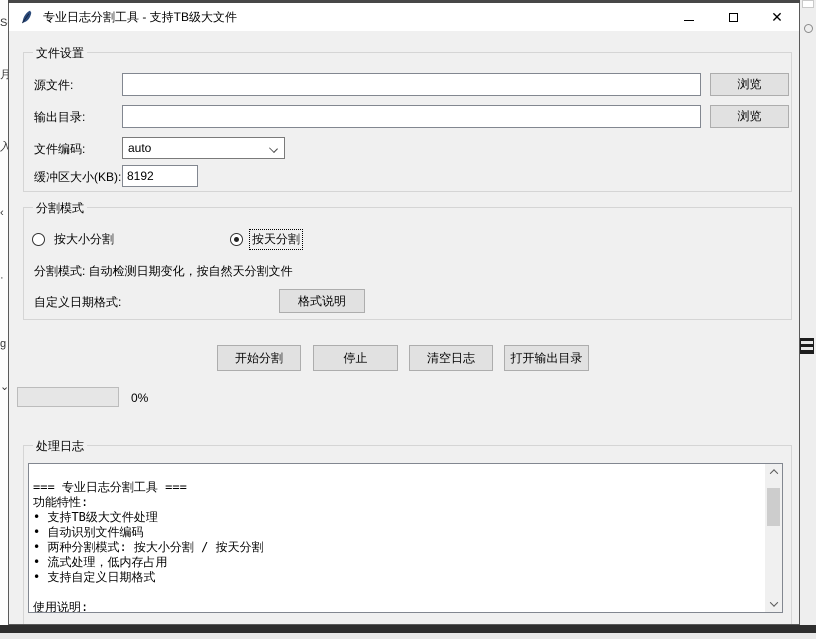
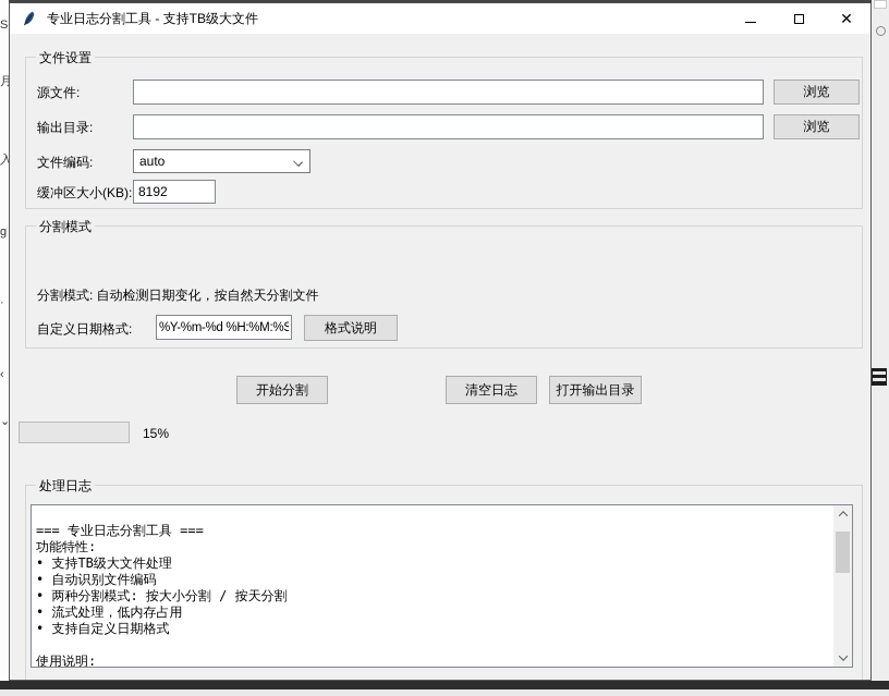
  月
  入
- ‹
+ g
  ·
- g
+ ‹
  ⌄
  专业日志分割工具 - 支持TB级大文件
  ✕
  文件设置
  源文件:
  浏览
  输出目录:
  浏览
  文件编码:
  auto
  缓冲区大小(KB):
  8192
  分割模式
- 按大小分割
- 按天分割
  分割模式: 自动检测日期变化，按自然天分割文件
  自定义日期格式:
+ %Y-%m-%d %H:%M:%S
  格式说明
  开始分割
- 停止
  清空日志
  打开输出目录
- 0%
+ 15%
  处理日志
  === 专业日志分割工具 ===
  功能特性:
  • 支持TB级大文件处理
  • 自动识别文件编码
  • 两种分割模式: 按大小分割 / 按天分割
  • 流式处理，低内存占用
  • 支持自定义日期格式
  使用说明:
